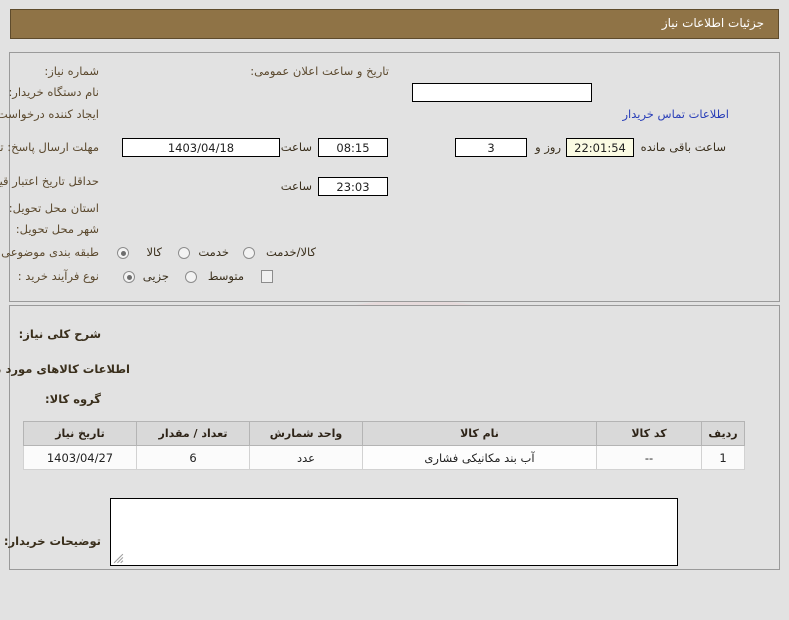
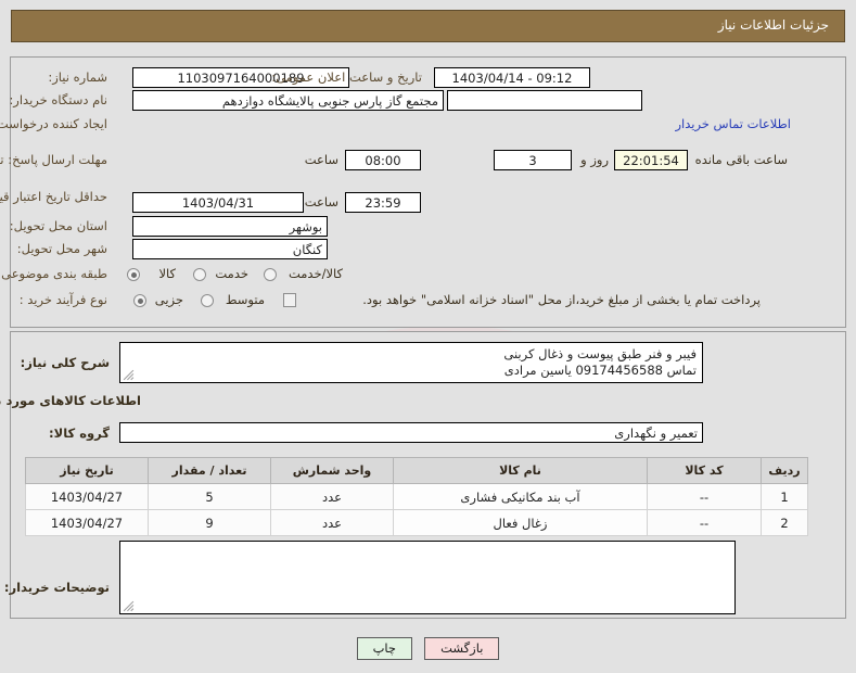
  جزئیات اطلاعات نیاز
  شماره نیاز:
+ 1103097164000189
  تاریخ و ساعت اعلان عمومی:
+ 1403/04/14 - 09:12
  نام دستگاه خریدار:
+ مجتمع گاز پارس جنوبی پالایشگاه دوازدهم
  ایجاد کننده درخواست
  اطلاعات تماس خریدار
- 1403/04/18
  ساعت
- 08:15
+ 08:00
  3
  روز و
  22:01:54
  ساعت باقی مانده
+ 1403/04/31
  ساعت
- 23:03
+ 23:59
  استان محل تحویل:
+ بوشهر
  شهر محل تحویل:
+ کنگان
  طبقه بندی موضوعی
  کالا
  خدمت
  کالا/خدمت
  نوع فرآیند خرید :
  جزیی
  متوسط
+ پرداخت تمام یا بخشی از مبلغ خرید،از محل "اسناد خزانه اسلامی" خواهد بود.
  شرح کلی نیاز:
+ فیبر و فنر طبق پیوست و ذغال کربنی
+ تماس 09174456588 یاسین مرادی
  اطلاعات کالاهای مورد
  گروه کالا:
+ تعمیر و نگهداری
  ردیف	کد کالا	نام کالا	واحد شمارش	تعداد / مقدار	تاریخ نیاز
- 1	--	آب بند مکانیکی فشاری	عدد	6	1403/04/27
+ 1	--	آب بند مکانیکی فشاری	عدد	5	1403/04/27
+ 2	--	زغال فعال	عدد	9	1403/04/27
  توضیحات خریدار:
+ بازگشت چاپ
